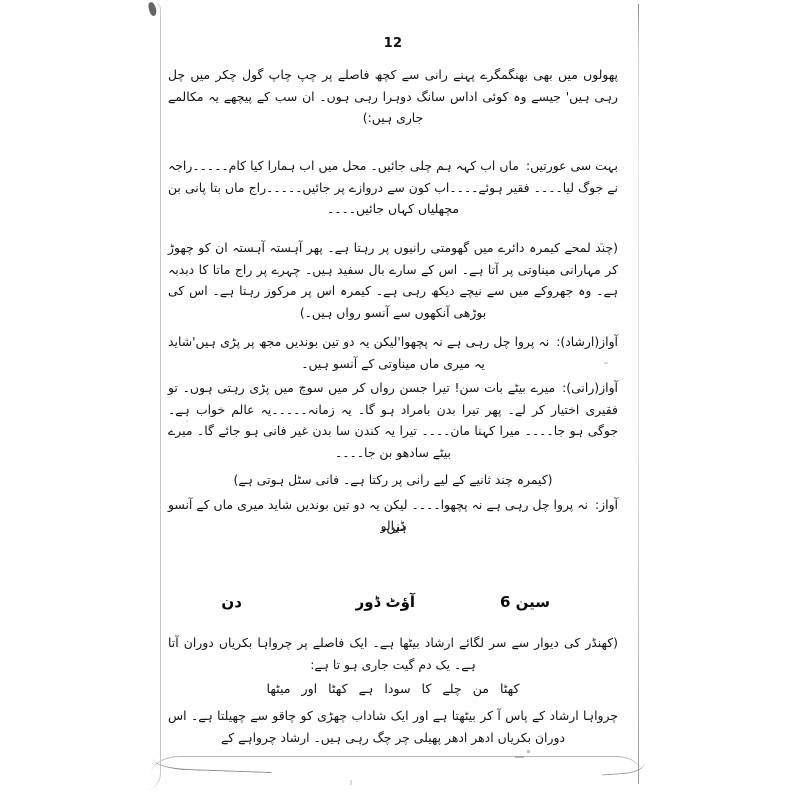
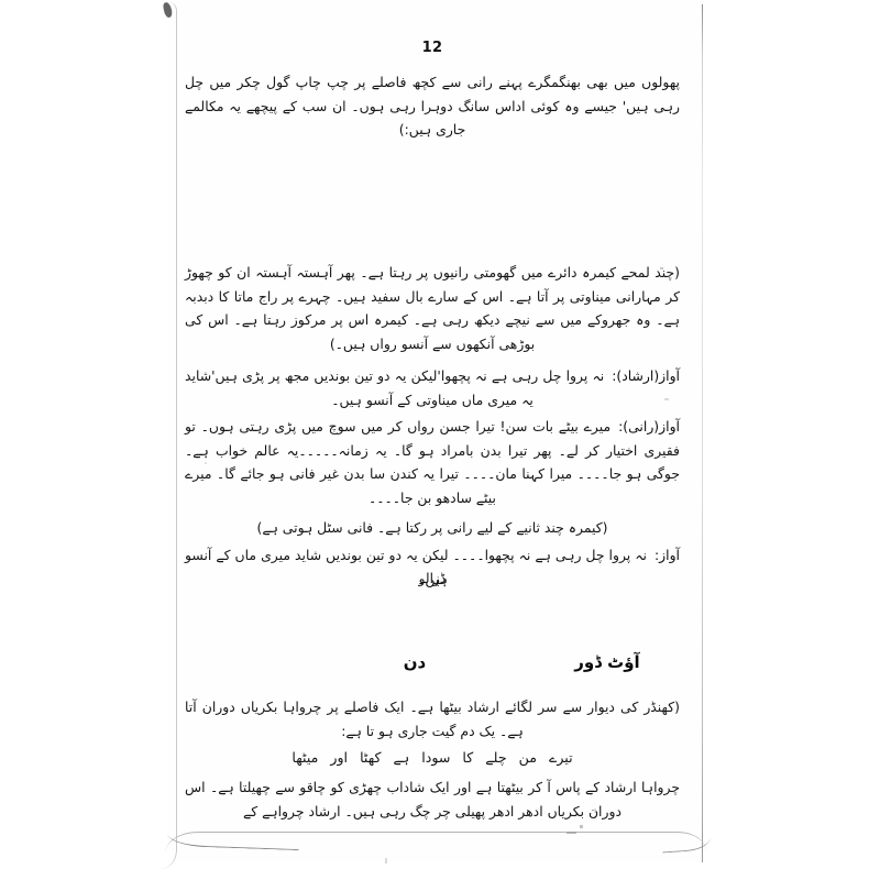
  12
  پھولوں میں بھی بھنگمگرے پہنے رانی سے کچھ فاصلے پر چپ چاپ گول چکر میں چل رہی ہیں' جیسے وہ کوئی اداس سانگ دوہرا رہی ہوں۔ ان سب کے پیچھے یہ مکالمے جاری ہیں:)
- بہت سی عورتیں:
- ماں اب کہہ ہم چلی جائیں۔ محل میں اب ہمارا کیا کام۔۔۔۔۔راجہ نے جوگ لیا۔۔۔۔ فقیر ہوئے۔۔۔۔اب کون سے دروازے پر جائیں۔۔۔۔۔راج ماں بتا پانی بن مچھلیاں کہاں جائیں۔۔۔۔
  (چند لمحے کیمرہ دائرے میں گھومتی رانیوں پر رہتا ہے۔ پھر آہستہ آہستہ ان کو چھوڑ کر مہارانی میناوتی پر آتا ہے۔ اس کے سارے بال سفید ہیں۔ چہرے پر راج ماتا کا دبدبہ ہے۔ وہ جھروکے میں سے نیچے دیکھ رہی ہے۔ کیمرہ اس پر مرکوز رہتا ہے۔ اس کی بوڑھی آنکھوں سے آنسو رواں ہیں۔)
  آواز(ارشاد):
  نہ پروا چل رہی ہے نہ پچھوا'لیکن یہ دو تین بوندیں مجھ پر پڑی ہیں'شاید یہ میری ماں میناوتی کے آنسو ہیں۔
  آواز(رانی):
  میرے بیٹے بات سن! تیرا جسن رواں کر میں سوچ میں پڑی رہتی ہوں۔ تو فقیری اختیار کر لے۔ پھر تیرا بدن بامراد ہو گا۔ یہ زمانہ۔۔۔۔۔یہ عالم خواب ہے۔ جوگی ہو جا۔۔۔۔ میرا کہنا مان۔۔۔۔ تیرا یہ کندن سا بدن غیر فانی ہو جائے گا۔ میرے بیٹے سادھو بن جا۔۔۔۔
  (کیمرہ چند ثانیے کے لیے رانی پر رکتا ہے۔ فانی سٹل ہوتی ہے)
  آواز:
  نہ پروا چل رہی ہے نہ پچھوا۔۔۔۔ لیکن یہ دو تین بوندیں شاید میری ماں کے آنسو ہیں۔
  ڈزالو
- سین 6
  آؤٹ ڈور
  دن
  (کھنڈر کی دیوار سے سر لگائے ارشاد بیٹھا ہے۔ ایک فاصلے پر چرواہا بکریاں دوران آتا ہے۔ یک دم گیت جاری ہو تا ہے:
- کھٹا من چلے کا سودا ہے کھٹا اور میٹھا
+ تیرے من چلے کا سودا ہے کھٹا اور میٹھا
  چرواہا ارشاد کے پاس آ کر بیٹھتا ہے اور ایک شاداب چھڑی کو چاقو سے چھیلتا ہے۔ اس دوران بکریاں ادھر ادھر پھیلی چر چگ رہی ہیں۔ ارشاد چرواہے کے
